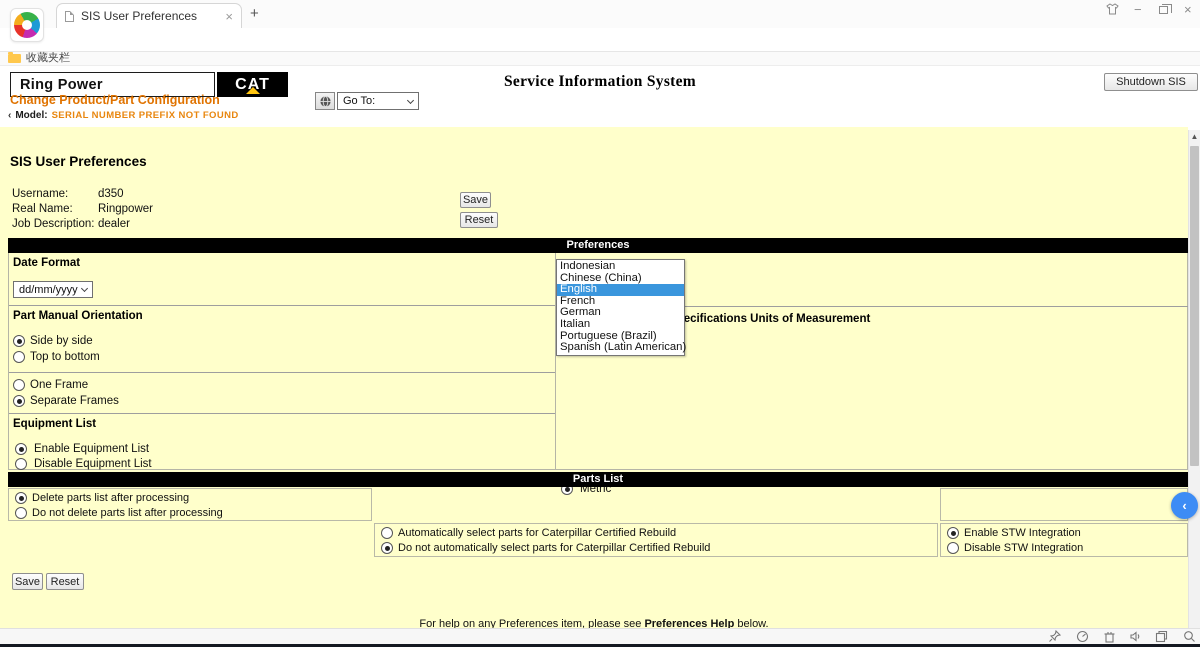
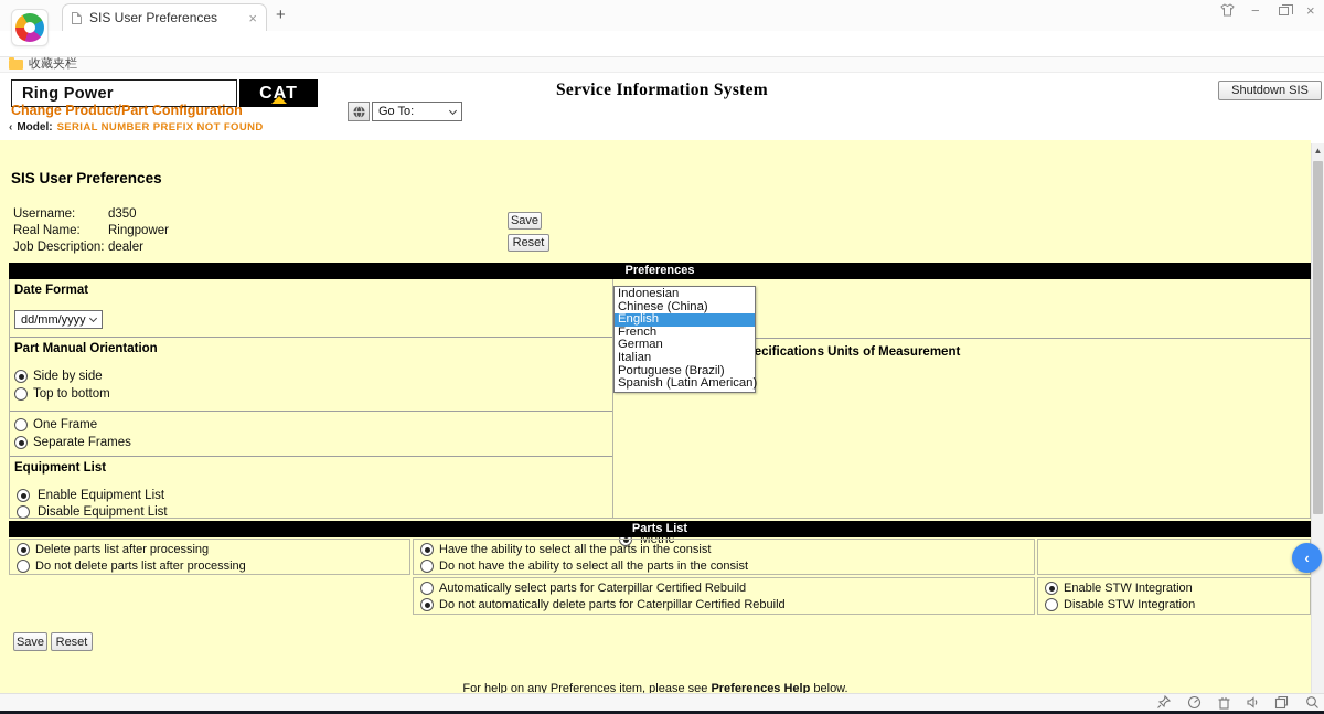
  SIS User Preferences
  ×
  +
  −
  ×
  收藏夹栏
  Ring Power
  CAT
  Service Information System
  Shutdown SIS
  Change Product/Part Configuration
  ‹
  Model:
  SERIAL NUMBER PREFIX NOT FOUND
  Go To:
  SIS User Preferences
  Username:
  d350
  Real Name:
  Ringpower
  Job Description:
  dealer
  Save
  Reset
  Preferences
  Date Format
  dd/mm/yyyy
  Part Manual Orientation
  Side by side
  Top to bottom
  One Frame
  Separate Frames
  Equipment List
  Enable Equipment List
  Disable Equipment List
  Metric
  ecifications Units of Measurement
  Indonesian
  Chinese (China)
  English
  French
  German
  Italian
  Portuguese (Brazil)
  Spanish (Latin American)
  Parts List
  Delete parts list after processing
  Do not delete parts list after processing
+ Have the ability to select all the parts in the consist
+ Do not have the ability to select all the parts in the consist
  Automatically select parts for Caterpillar Certified Rebuild
- Do not automatically select parts for Caterpillar Certified Rebuild
+ Do not automatically delete parts for Caterpillar Certified Rebuild
  Enable STW Integration
  Disable STW Integration
  Save
  Reset
  For help on any Preferences item, please see Preferences Help below.
  ▲
  ‹
